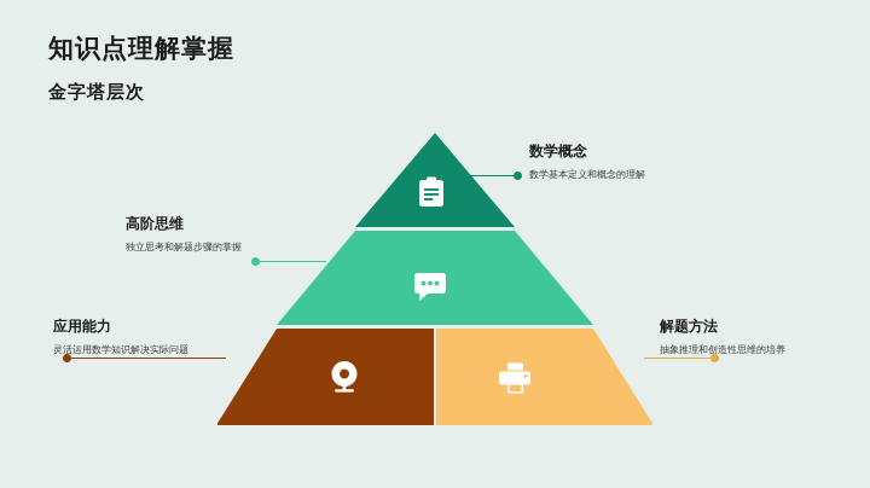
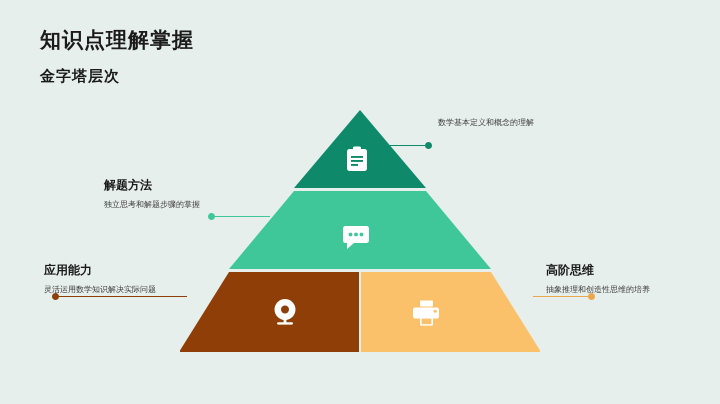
  知识点理解掌握
  金字塔层次
- 数学概念
  数学基本定义和概念的理解
- 高阶思维
+ 解题方法
  独立思考和解题步骤的掌握
  应用能力
  灵活运用数学知识解决实际问题
- 解题方法
+ 高阶思维
  抽象推理和创造性思维的培养
